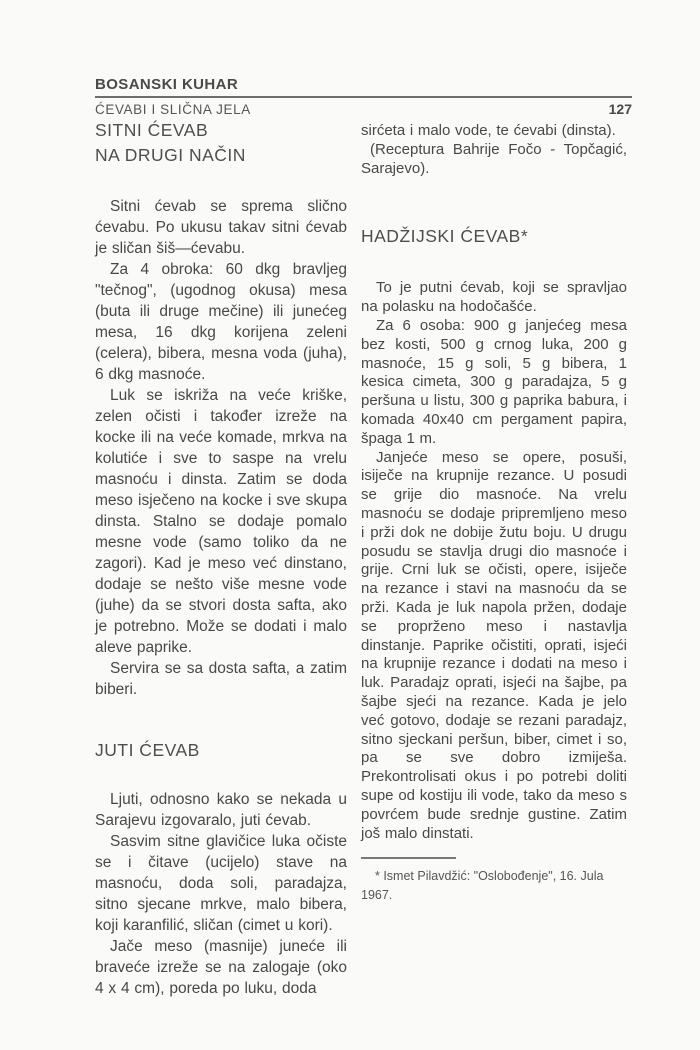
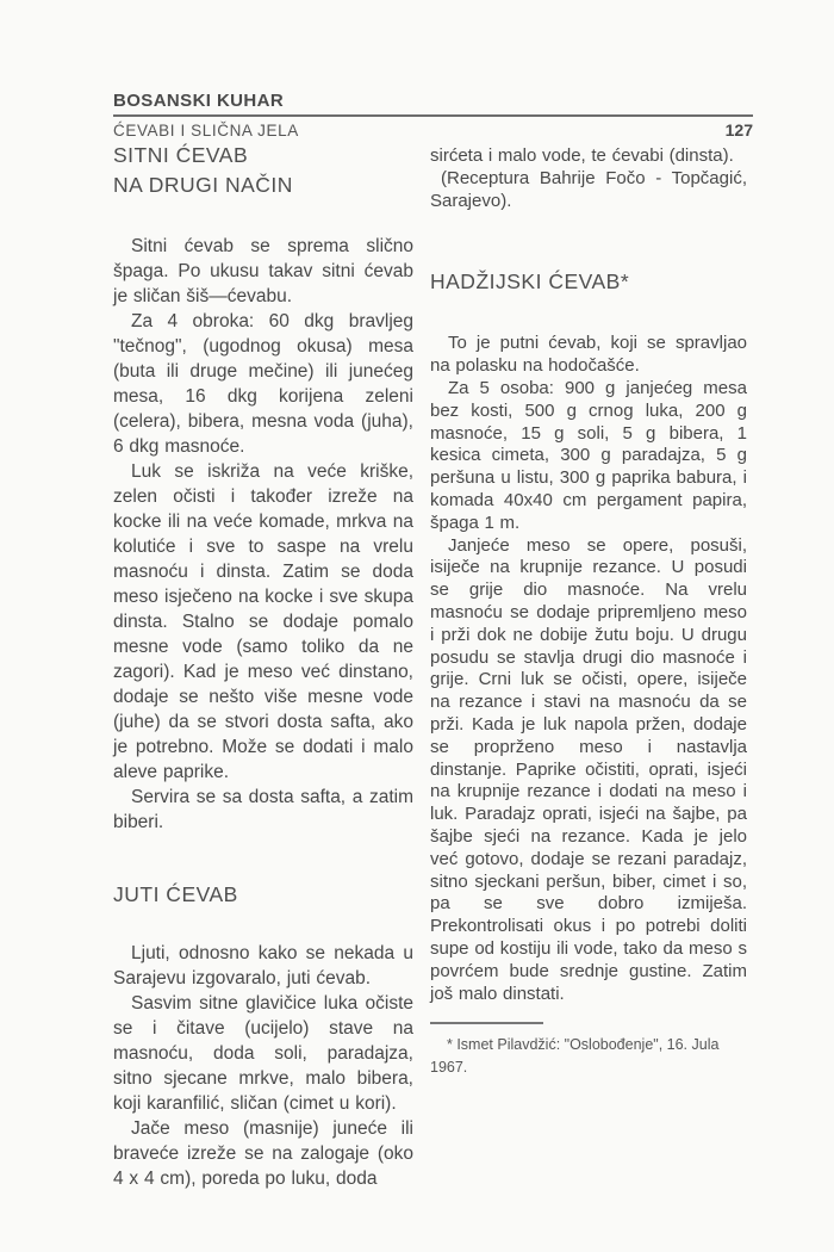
  BOSANSKI KUHAR
  ĆEVABI I SLIČNA JELA
  127
  SITNI ĆEVAB
  NA DRUGI NAČIN
- Sitni ćevab se sprema slično ćevabu. Po ukusu takav sitni ćevab je sličan šiš—ćevabu.
+ Sitni ćevab se sprema slično špaga. Po ukusu takav sitni ćevab je sličan šiš—ćevabu.
  Za 4 obroka: 60 dkg bravljeg "tečnog", (ugodnog okusa) mesa (buta ili druge mečine) ili junećeg mesa, 16 dkg korijena zeleni (celera), bibera, mesna voda (juha), 6 dkg masnoće.
  Luk se iskriža na veće kriške, zelen očisti i također izreže na kocke ili na veće komade, mrkva na kolutiće i sve to saspe na vrelu masnoću i dinsta. Zatim se doda meso isječeno na kocke i sve skupa dinsta. Stalno se dodaje pomalo mesne vode (samo toliko da ne zagori). Kad je meso već dinstano, dodaje se nešto više mesne vode (juhe) da se stvori dosta safta, ako je potrebno. Može se dodati i malo aleve paprike.
  Servira se sa dosta safta, a zatim biberi.
  JUTI ĆEVAB
  Ljuti, odnosno kako se nekada u Sarajevu izgovaralo, juti ćevab.
  Sasvim sitne glavičice luka očiste se i čitave (ucijelo) stave na masnoću, doda soli, paradajza, sitno sjecane mrkve, malo bibera, koji karanfilić, sličan (cimet u kori).
  Jače meso (masnije) juneće ili braveće izreže se na zalogaje (oko 4 x 4 cm), poreda po luku, doda
  sirćeta i malo vode, te ćevabi (dinsta).
  (Receptura Bahrije Fočo - Topčagić, Sarajevo).
  HADŽIJSKI ĆEVAB*
  To je putni ćevab, koji se spravljao na polasku na hodočašće.
- Za 6 osoba: 900 g janjećeg mesa bez kosti, 500 g crnog luka, 200 g masnoće, 15 g soli, 5 g bibera, 1 kesica cimeta, 300 g paradajza, 5 g peršuna u listu, 300 g paprika babura, i komada 40x40 cm pergament papira, špaga 1 m.
+ Za 5 osoba: 900 g janjećeg mesa bez kosti, 500 g crnog luka, 200 g masnoće, 15 g soli, 5 g bibera, 1 kesica cimeta, 300 g paradajza, 5 g peršuna u listu, 300 g paprika babura, i komada 40x40 cm pergament papira, špaga 1 m.
  Janjeće meso se opere, posuši, isiječe na krupnije rezance. U posudi se grije dio masnoće. Na vrelu masnoću se dodaje pripremljeno meso i prži dok ne dobije žutu boju. U drugu posudu se stavlja drugi dio masnoće i grije. Crni luk se očisti, opere, isiječe na rezance i stavi na masnoću da se prži. Kada je luk napola pržen, dodaje se proprženo meso i nastavlja dinstanje. Paprike očistiti, oprati, isjeći na krupnije rezance i dodati na meso i luk. Paradajz oprati, isjeći na šajbe, pa šajbe sjeći na rezance. Kada je jelo već gotovo, dodaje se rezani paradajz, sitno sjeckani peršun, biber, cimet i so, pa se sve dobro izmiješa. Prekontrolisati okus i po potrebi doliti supe od kostiju ili vode, tako da meso s povrćem bude srednje gustine. Zatim još malo dinstati.
  * Ismet Pilavdžić: "Oslobođenje", 16. Jula 1967.
